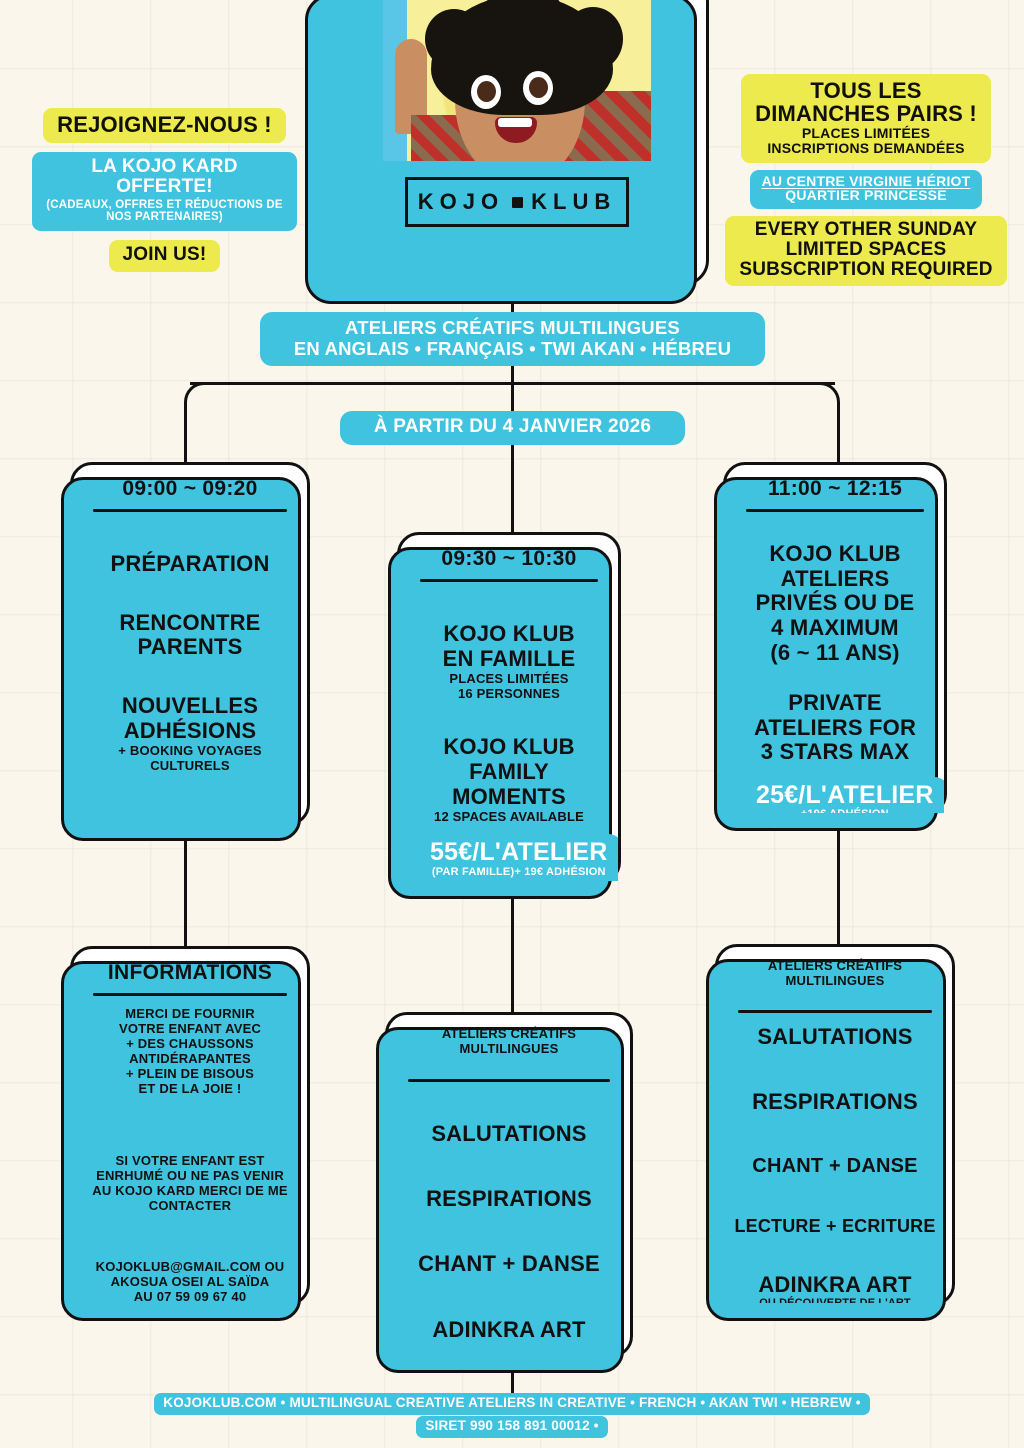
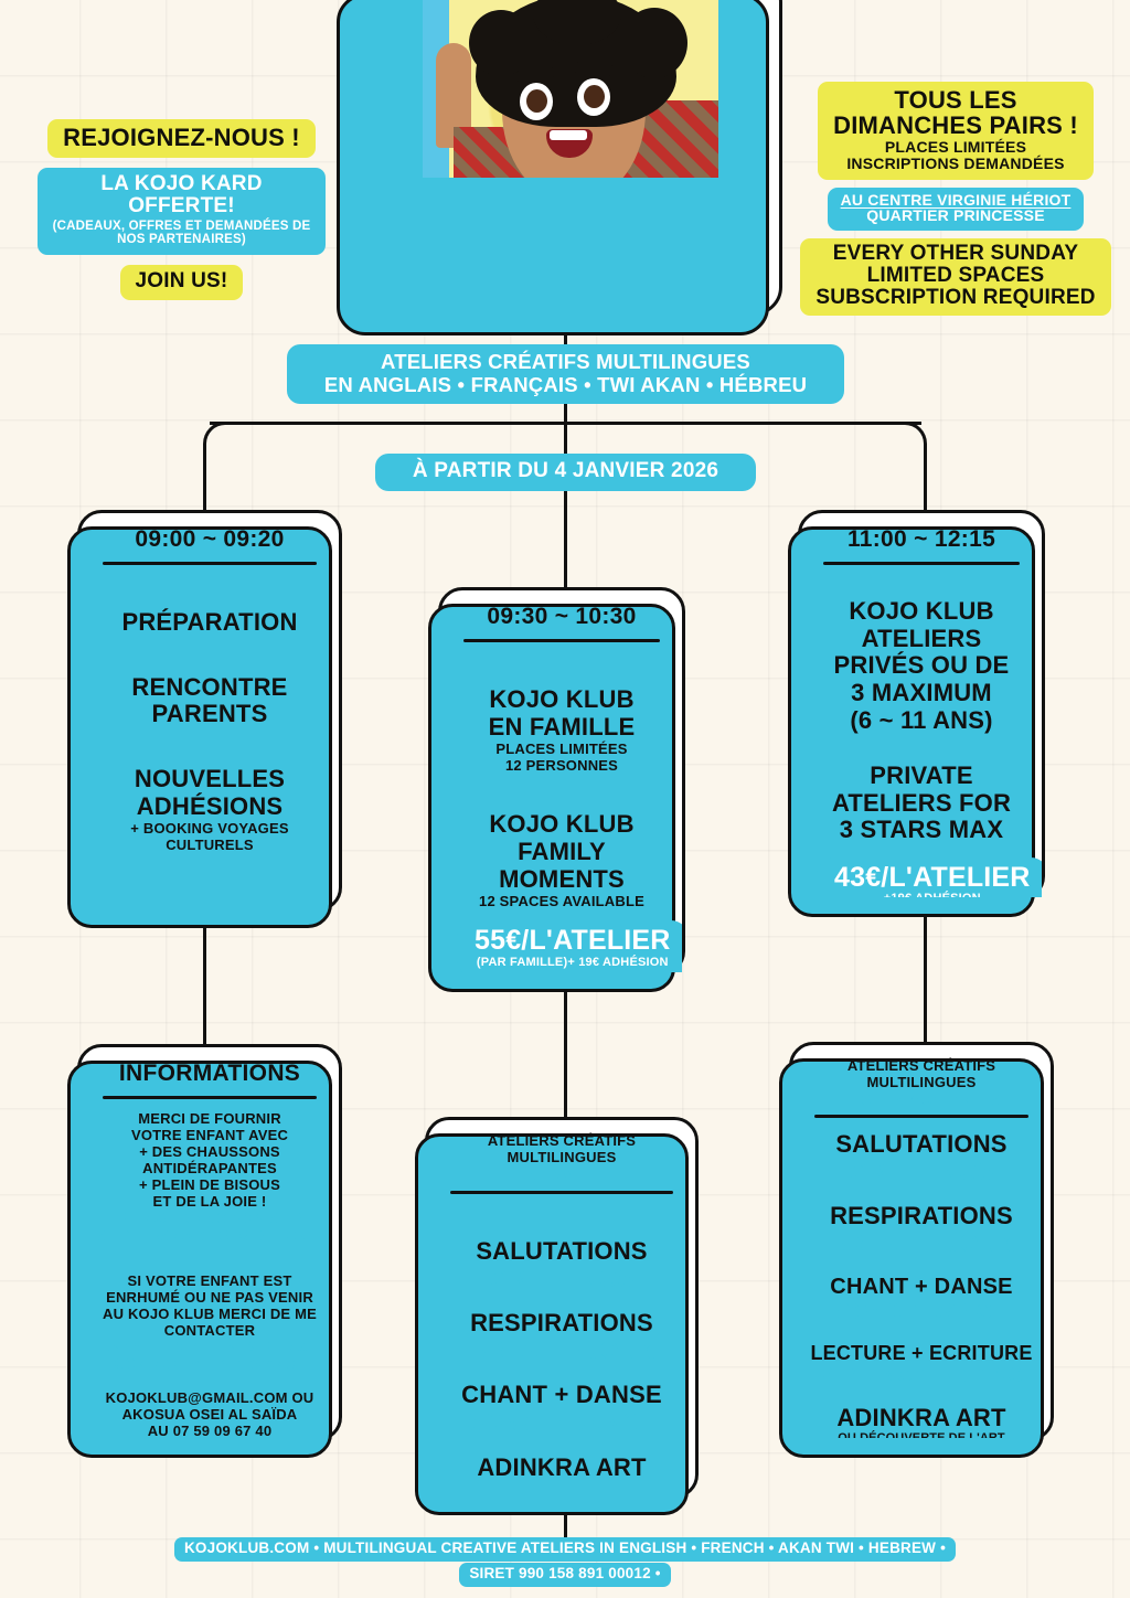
- KOJO
- KLUB
  REJOIGNEZ-NOUS !
  LA KOJO KARD
  OFFERTE!
- (CADEAUX, OFFRES ET RÉDUCTIONS DE
+ (CADEAUX, OFFRES ET DEMANDÉES DE
  NOS PARTENAIRES)
  JOIN US!
  TOUS LES
  DIMANCHES PAIRS !
  PLACES LIMITÉES
  INSCRIPTIONS DEMANDÉES
  AU CENTRE VIRGINIE HÉRIOT
  QUARTIER PRINCESSE
  EVERY OTHER SUNDAY
  LIMITED SPACES
  SUBSCRIPTION REQUIRED
  ATELIERS CRÉATIFS MULTILINGUES
  EN ANGLAIS • FRANÇAIS • TWI AKAN • HÉBREU
  À PARTIR DU 4 JANVIER 2026
  09:00 ~ 09:20
  PRÉPARATION
  RENCONTRE
  PARENTS
  NOUVELLES
  ADHÉSIONS
  + BOOKING VOYAGES
  CULTURELS
  09:30 ~ 10:30
  KOJO KLUB
  EN FAMILLE
  PLACES LIMITÉES
- 16 PERSONNES
+ 12 PERSONNES
  KOJO KLUB
  FAMILY
  MOMENTS
  12 SPACES AVAILABLE
  55€/L'ATELIER
  (PAR FAMILLE)+ 19€ ADHÉSION
  11:00 ~ 12:15
  KOJO KLUB
  ATELIERS
  PRIVÉS OU DE
- 4 MAXIMUM
+ 3 MAXIMUM
  (6 ~ 11 ANS)
  PRIVATE
  ATELIERS FOR
  3 STARS MAX
- 25€/L'ATELIER
+ 43€/L'ATELIER
  INFORMATIONS
  MERCI DE FOURNIR
  VOTRE ENFANT AVEC
  + DES CHAUSSONS
  ANTIDÉRAPANTES
  + PLEIN DE BISOUS
  ET DE LA JOIE !
  SI VOTRE ENFANT EST
  ENRHUMÉ OU NE PAS VENIR
- AU KOJO KARD MERCI DE ME
+ AU KOJO KLUB MERCI DE ME
  CONTACTER
  KOJOKLUB@GMAIL.COM OU
  AKOSUA OSEI AL SAÏDA
  AU 07 59 09 67 40
  ATELIERS CRÉATIFS
  MULTILINGUES
  SALUTATIONS
  RESPIRATIONS
  CHANT + DANSE
  ADINKRA ART
  ATELIERS CRÉATIFS
  MULTILINGUES
  SALUTATIONS
  RESPIRATIONS
  CHANT + DANSE
  LECTURE + ECRITURE
  ADINKRA ART
- KOJOKLUB.COM • MULTILINGUAL CREATIVE ATELIERS IN CREATIVE • FRENCH • AKAN TWI • HEBREW • SIRET 990 158 891 00012 •
+ KOJOKLUB.COM • MULTILINGUAL CREATIVE ATELIERS IN ENGLISH • FRENCH • AKAN TWI • HEBREW • SIRET 990 158 891 00012 •
